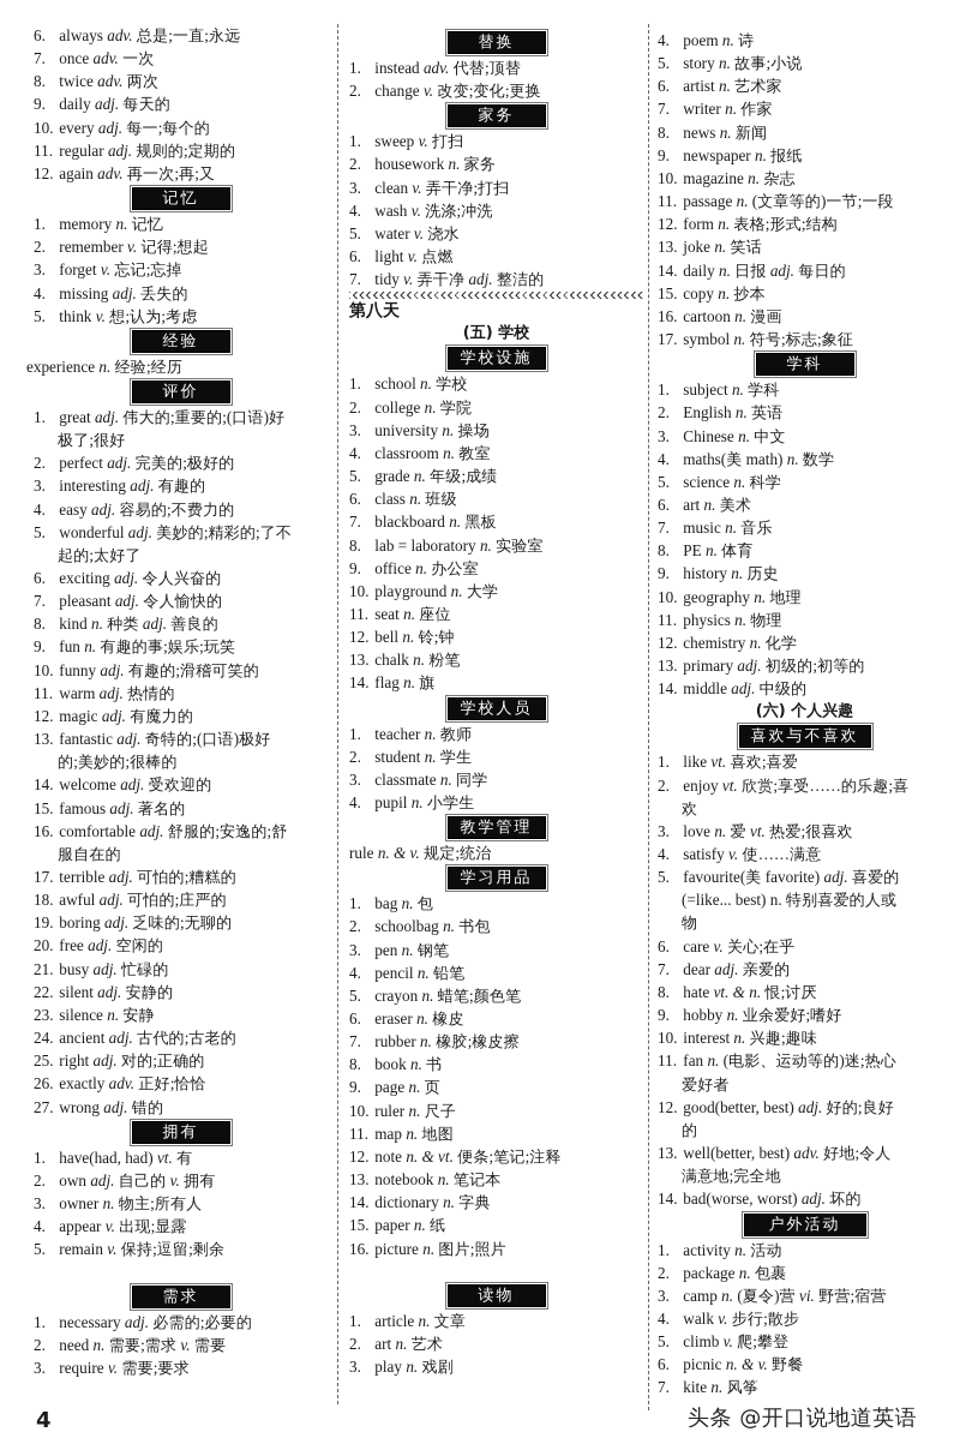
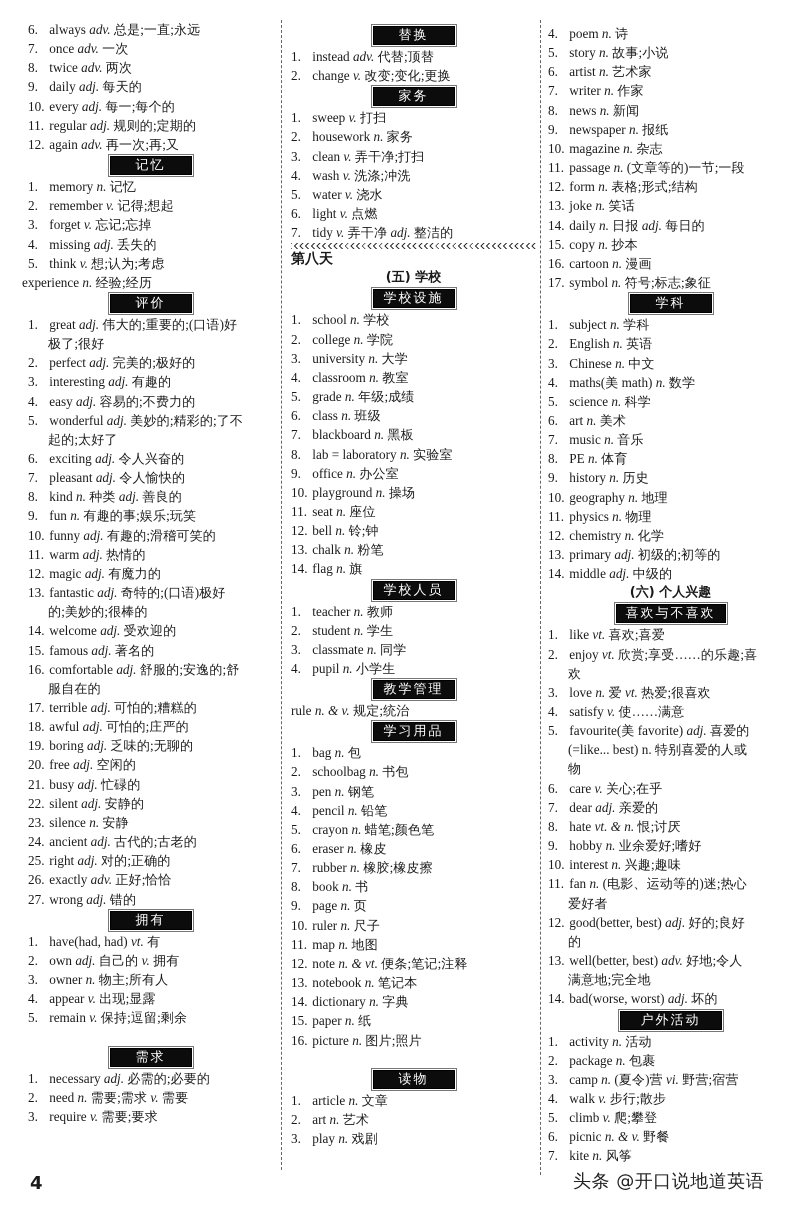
  6. always adv. 总是;一直;永远
  7. once adv. 一次
  8. twice adv. 两次
  9. daily adj. 每天的
  10. every adj. 每一;每个的
  11. regular adj. 规则的;定期的
  12. again adv. 再一次;再;又
  记忆
  1. memory n. 记忆
  2. remember v. 记得;想起
  3. forget v. 忘记;忘掉
  4. missing adj. 丢失的
  5. think v. 想;认为;考虑
- 经验
  experience n. 经验;经历
  评价
  1. great adj. 伟大的;重要的;(口语)好
  极了;很好
  2. perfect adj. 完美的;极好的
  3. interesting adj. 有趣的
  4. easy adj. 容易的;不费力的
  5. wonderful adj. 美妙的;精彩的;了不
  起的;太好了
  6. exciting adj. 令人兴奋的
  7. pleasant adj. 令人愉快的
  8. kind n. 种类 adj. 善良的
  9. fun n. 有趣的事;娱乐;玩笑
  10. funny adj. 有趣的;滑稽可笑的
  11. warm adj. 热情的
  12. magic adj. 有魔力的
  13. fantastic adj. 奇特的;(口语)极好
  的;美妙的;很棒的
  14. welcome adj. 受欢迎的
  15. famous adj. 著名的
  16. comfortable adj. 舒服的;安逸的;舒
  服自在的
  17. terrible adj. 可怕的;糟糕的
  18. awful adj. 可怕的;庄严的
  19. boring adj. 乏味的;无聊的
  20. free adj. 空闲的
  21. busy adj. 忙碌的
  22. silent adj. 安静的
  23. silence n. 安静
  24. ancient adj. 古代的;古老的
  25. right adj. 对的;正确的
  26. exactly adv. 正好;恰恰
  27. wrong adj. 错的
  拥有
  1. have(had, had) vt. 有
  2. own adj. 自己的 v. 拥有
  3. owner n. 物主;所有人
  4. appear v. 出现;显露
  5. remain v. 保持;逗留;剩余
  需求
  1. necessary adj. 必需的;必要的
  2. need n. 需要;需求 v. 需要
  3. require v. 需要;要求
  替换
  1. instead adv. 代替;顶替
  2. change v. 改变;变化;更换
  家务
  1. sweep v. 打扫
  2. housework n. 家务
  3. clean v. 弄干净;打扫
  4. wash v. 洗涤;冲洗
  5. water v. 浇水
  6. light v. 点燃
  7. tidy v. 弄干净 adj. 整洁的
  第八天
  (五) 学校
  学校设施
  1. school n. 学校
  2. college n. 学院
- 3. university n. 操场
+ 3. university n. 大学
  4. classroom n. 教室
  5. grade n. 年级;成绩
  6. class n. 班级
  7. blackboard n. 黑板
  8. lab = laboratory n. 实验室
  9. office n. 办公室
- 10. playground n. 大学
+ 10. playground n. 操场
  11. seat n. 座位
  12. bell n. 铃;钟
  13. chalk n. 粉笔
  14. flag n. 旗
  学校人员
  1. teacher n. 教师
  2. student n. 学生
  3. classmate n. 同学
  4. pupil n. 小学生
  教学管理
  rule n. & v. 规定;统治
  学习用品
  1. bag n. 包
  2. schoolbag n. 书包
  3. pen n. 钢笔
  4. pencil n. 铅笔
  5. crayon n. 蜡笔;颜色笔
  6. eraser n. 橡皮
  7. rubber n. 橡胶;橡皮擦
  8. book n. 书
  9. page n. 页
  10. ruler n. 尺子
  11. map n. 地图
  12. note n. & vt. 便条;笔记;注释
  13. notebook n. 笔记本
  14. dictionary n. 字典
  15. paper n. 纸
  16. picture n. 图片;照片
  读物
  1. article n. 文章
  2. art n. 艺术
  3. play n. 戏剧
  4. poem n. 诗
  5. story n. 故事;小说
  6. artist n. 艺术家
  7. writer n. 作家
  8. news n. 新闻
  9. newspaper n. 报纸
  10. magazine n. 杂志
  11. passage n. (文章等的)一节;一段
  12. form n. 表格;形式;结构
  13. joke n. 笑话
  14. daily n. 日报 adj. 每日的
  15. copy n. 抄本
  16. cartoon n. 漫画
  17. symbol n. 符号;标志;象征
  学科
  1. subject n. 学科
  2. English n. 英语
  3. Chinese n. 中文
  4. maths(美 math) n. 数学
  5. science n. 科学
  6. art n. 美术
  7. music n. 音乐
  8. PE n. 体育
  9. history n. 历史
  10. geography n. 地理
  11. physics n. 物理
  12. chemistry n. 化学
  13. primary adj. 初级的;初等的
  14. middle adj. 中级的
  (六) 个人兴趣
  喜欢与不喜欢
  1. like vt. 喜欢;喜爱
  2. enjoy vt. 欣赏;享受……的乐趣;喜
  欢
  3. love n. 爱 vt. 热爱;很喜欢
  4. satisfy v. 使……满意
  5. favourite(美 favorite) adj. 喜爱的
  (=like... best) n. 特别喜爱的人或
  物
  6. care v. 关心;在乎
  7. dear adj. 亲爱的
  8. hate vt. & n. 恨;讨厌
  9. hobby n. 业余爱好;嗜好
  10. interest n. 兴趣;趣味
  11. fan n. (电影、运动等的)迷;热心
  爱好者
  12. good(better, best) adj. 好的;良好
  的
  13. well(better, best) adv. 好地;令人
  满意地;完全地
  14. bad(worse, worst) adj. 坏的
  户外活动
  1. activity n. 活动
  2. package n. 包裹
  3. camp n. (夏令)营 vi. 野营;宿营
  4. walk v. 步行;散步
  5. climb v. 爬;攀登
  6. picnic n. & v. 野餐
  7. kite n. 风筝
  4
  头条 @开口说地道英语
